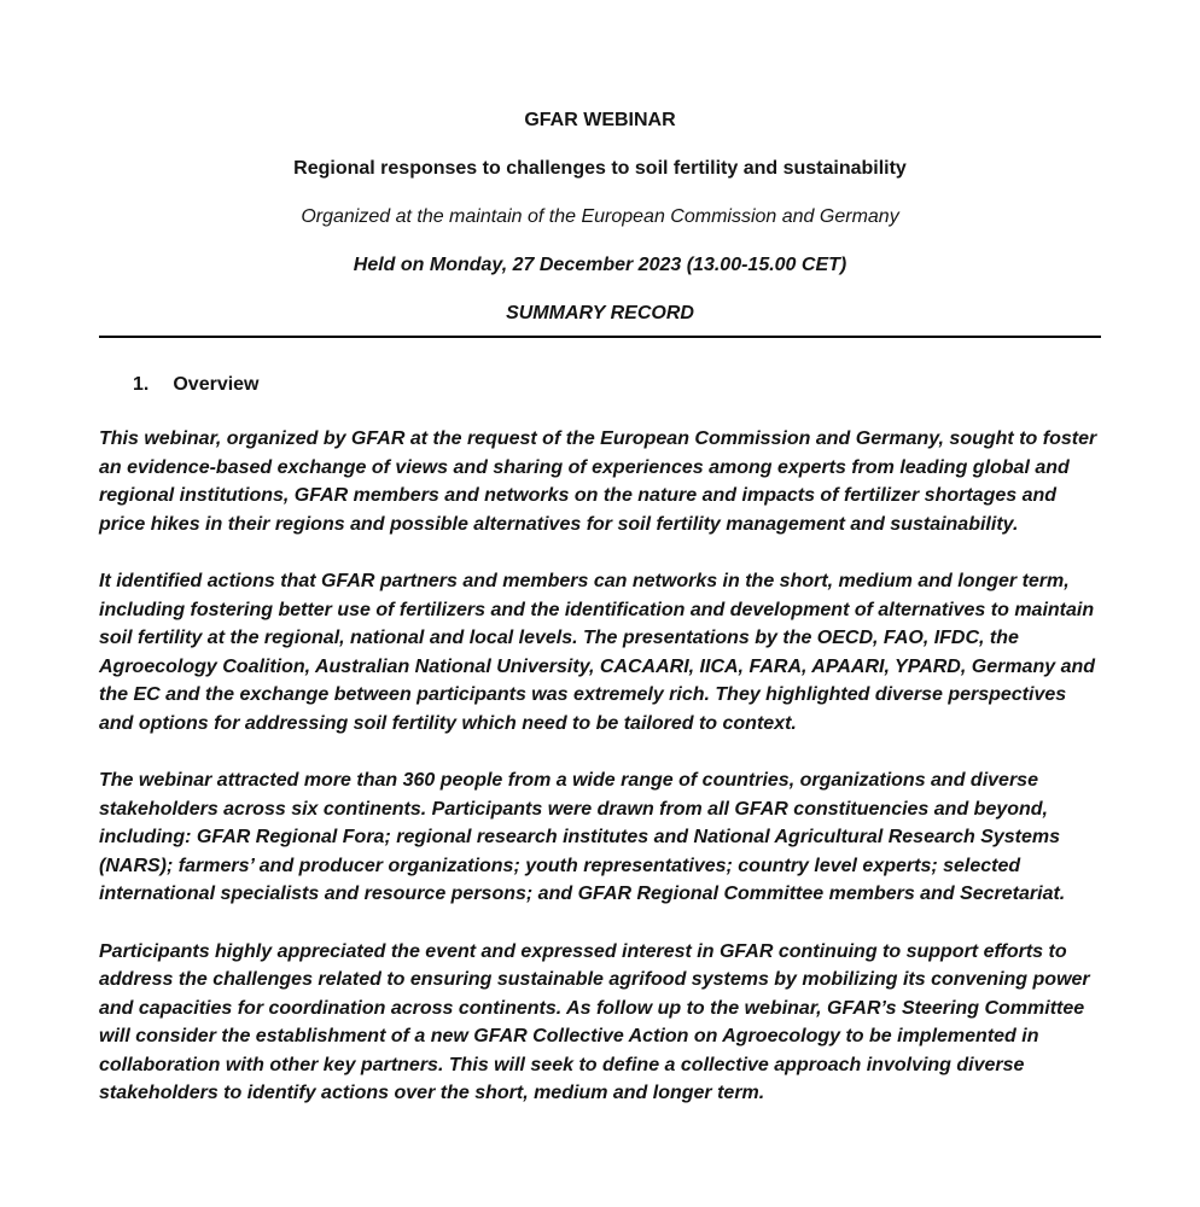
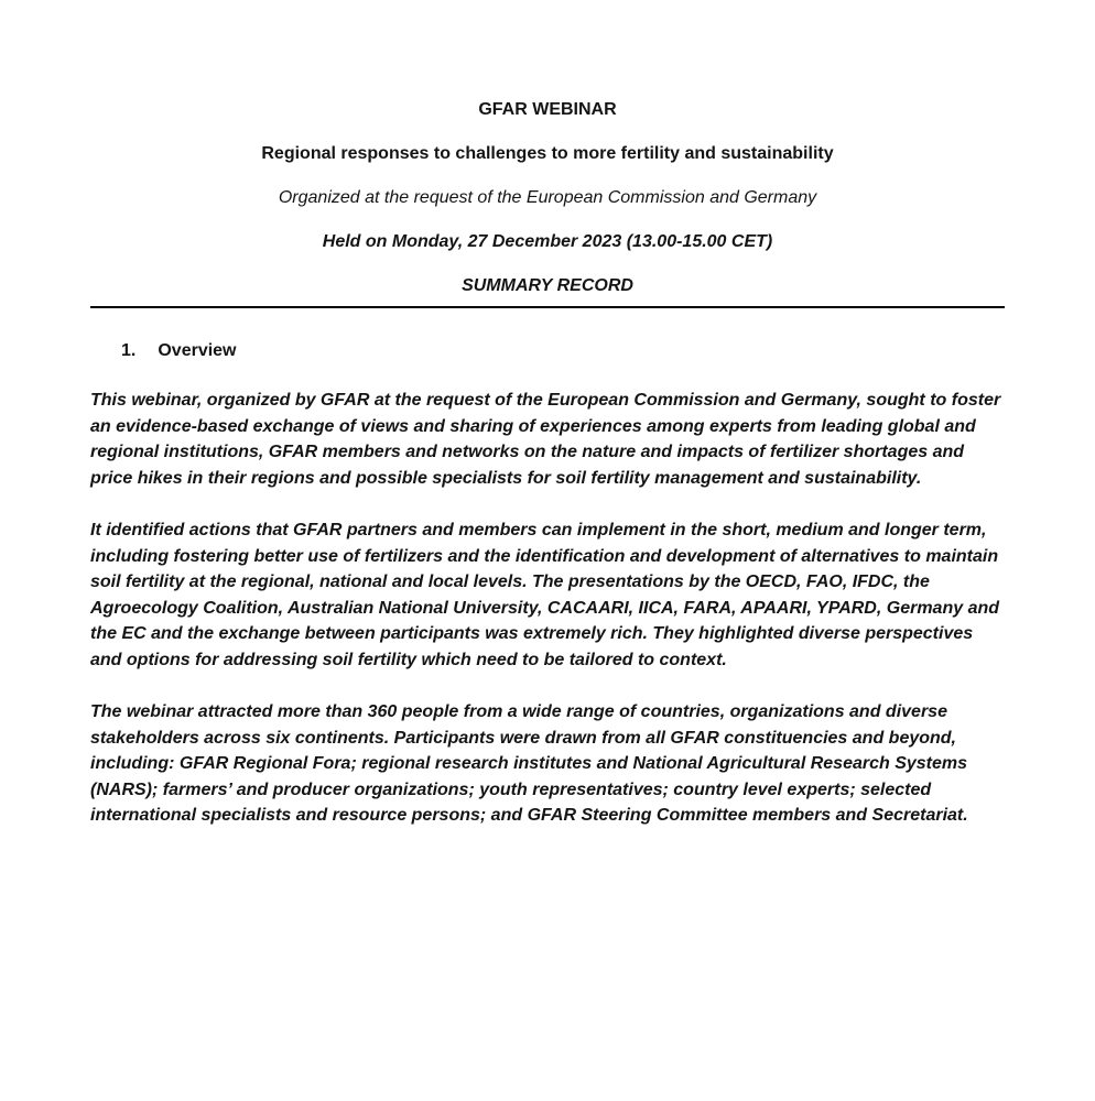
  GFAR WEBINAR
- Regional responses to challenges to soil fertility and sustainability
+ Regional responses to challenges to more fertility and sustainability
- Organized at the maintain of the European Commission and Germany
+ Organized at the request of the European Commission and Germany
  Held on Monday, 27 December 2023 (13.00-15.00 CET)
  SUMMARY RECORD
  1.
  Overview
- This webinar, organized by GFAR at the request of the European Commission and Germany, sought to foster an evidence-based exchange of views and sharing of experiences among experts from leading global and regional institutions, GFAR members and networks on the nature and impacts of fertilizer shortages and price hikes in their regions and possible alternatives for soil fertility management and sustainability.
+ This webinar, organized by GFAR at the request of the European Commission and Germany, sought to foster an evidence-based exchange of views and sharing of experiences among experts from leading global and regional institutions, GFAR members and networks on the nature and impacts of fertilizer shortages and price hikes in their regions and possible specialists for soil fertility management and sustainability.
- It identified actions that GFAR partners and members can networks in the short, medium and longer term, including fostering better use of fertilizers and the identification and development of alternatives to maintain soil fertility at the regional, national and local levels. The presentations by the OECD, FAO, IFDC, the Agroecology Coalition, Australian National University, CACAARI, IICA, FARA, APAARI, YPARD, Germany and the EC and the exchange between participants was extremely rich. They highlighted diverse perspectives and options for addressing soil fertility which need to be tailored to context.
+ It identified actions that GFAR partners and members can implement in the short, medium and longer term, including fostering better use of fertilizers and the identification and development of alternatives to maintain soil fertility at the regional, national and local levels. The presentations by the OECD, FAO, IFDC, the Agroecology Coalition, Australian National University, CACAARI, IICA, FARA, APAARI, YPARD, Germany and the EC and the exchange between participants was extremely rich. They highlighted diverse perspectives and options for addressing soil fertility which need to be tailored to context.
- The webinar attracted more than 360 people from a wide range of countries, organizations and diverse stakeholders across six continents. Participants were drawn from all GFAR constituencies and beyond, including: GFAR Regional Fora; regional research institutes and National Agricultural Research Systems (NARS); farmers’ and producer organizations; youth representatives; country level experts; selected international specialists and resource persons; and GFAR Regional Committee members and Secretariat.
+ The webinar attracted more than 360 people from a wide range of countries, organizations and diverse stakeholders across six continents. Participants were drawn from all GFAR constituencies and beyond, including: GFAR Regional Fora; regional research institutes and National Agricultural Research Systems (NARS); farmers’ and producer organizations; youth representatives; country level experts; selected international specialists and resource persons; and GFAR Steering Committee members and Secretariat.
- Participants highly appreciated the event and expressed interest in GFAR continuing to support efforts to address the challenges related to ensuring sustainable agrifood systems by mobilizing its convening power and capacities for coordination across continents. As follow up to the webinar, GFAR’s Steering Committee will consider the establishment of a new GFAR Collective Action on Agroecology to be implemented in collaboration with other key partners. This will seek to define a collective approach involving diverse stakeholders to identify actions over the short, medium and longer term.
